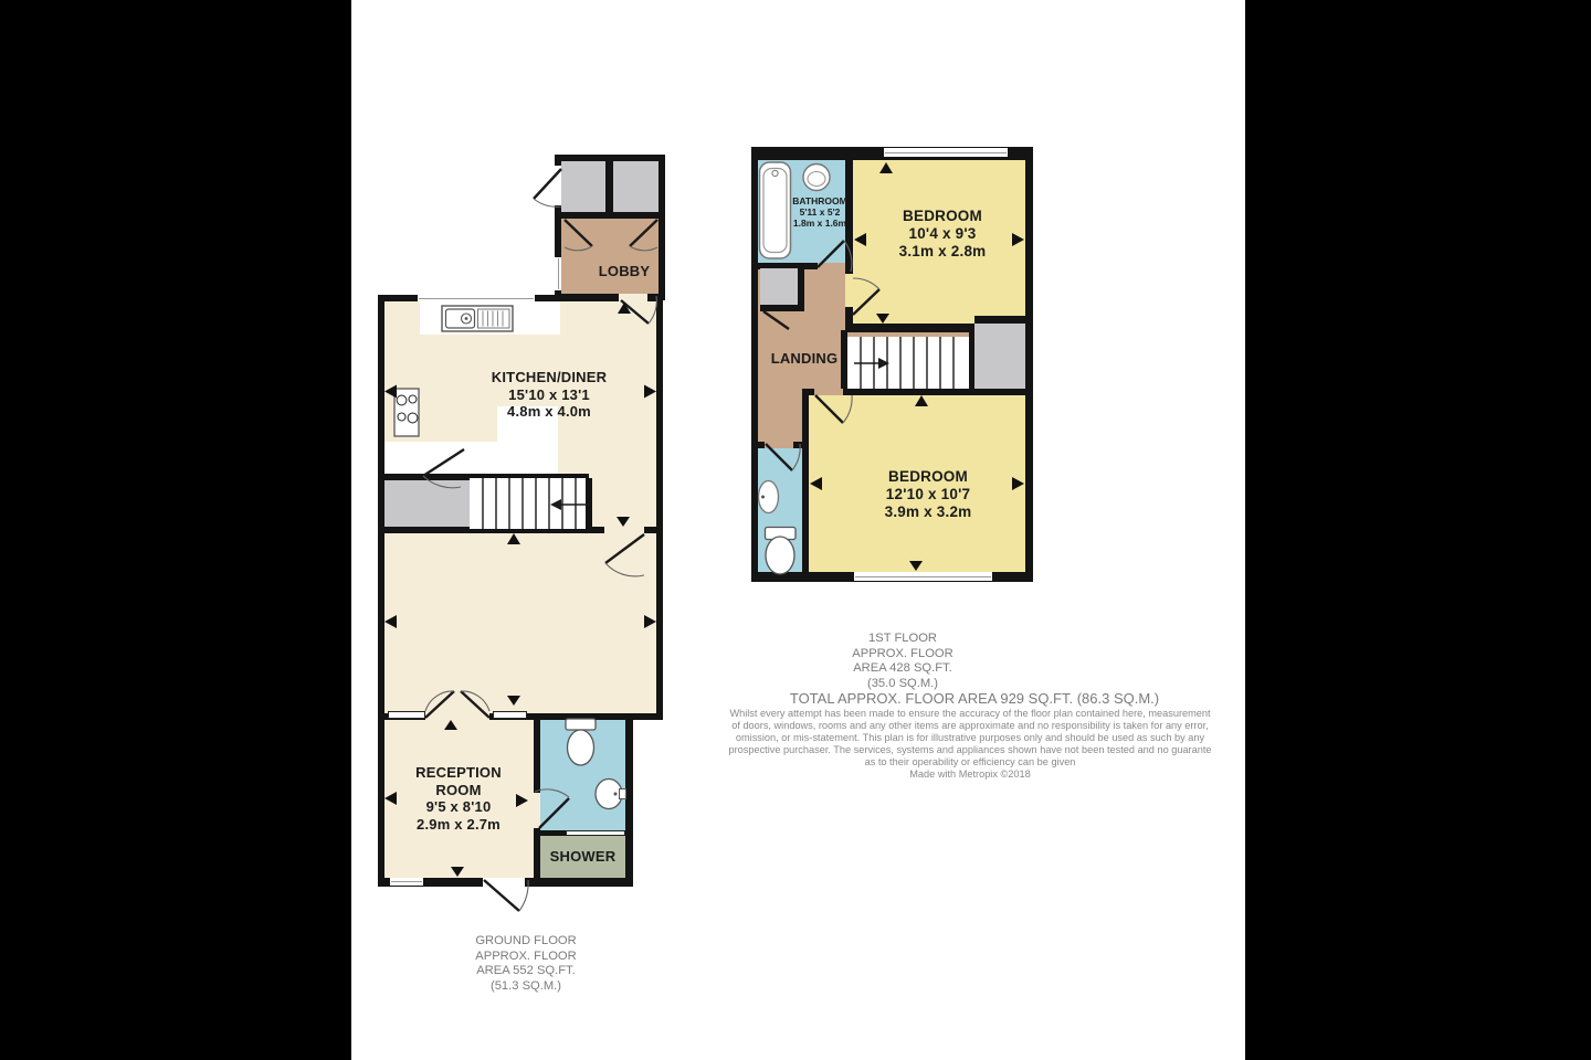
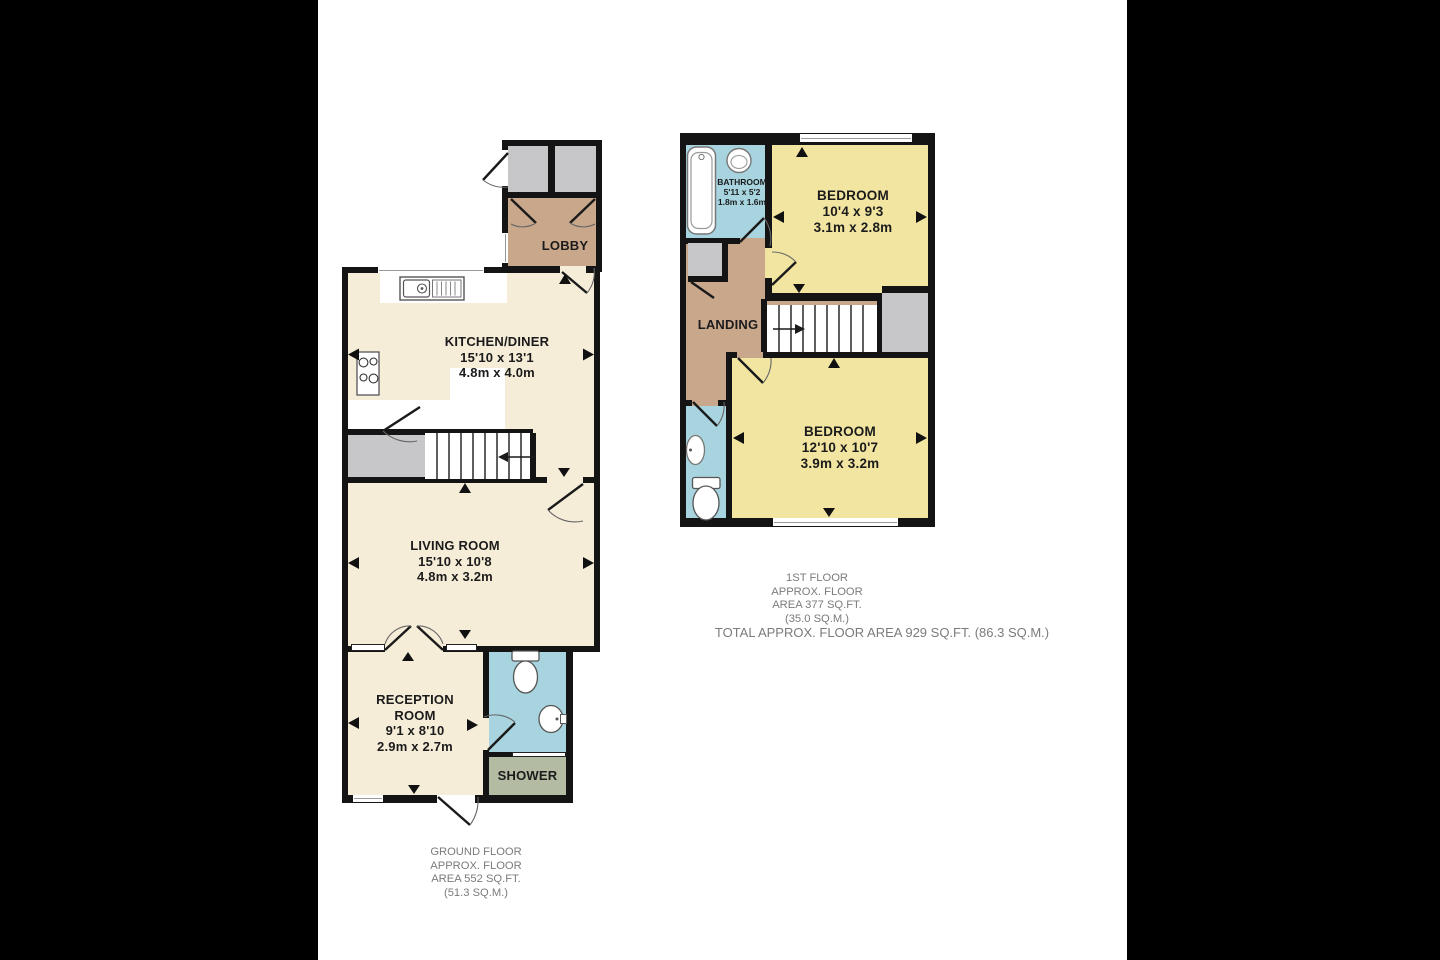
  SHOWER
  LOBBY
  KITCHEN/DINER
  15'10 x 13'1
  4.8m x 4.0m
+ LIVING ROOM
+ 15'10 x 10'8
+ 4.8m x 3.2m
  RECEPTION ROOM
- 9'5 x 8'10
+ 9'1 x 8'10
  2.9m x 2.7m
  GROUND FLOOR
  APPROX. FLOOR
  AREA 552 SQ.FT.
  (51.3 SQ.M.)
  BATHROOM
  5'11 x 5'2
  1.8m x 1.6m
  BEDROOM
  10'4 x 9'3
  3.1m x 2.8m
  LANDING
  BEDROOM
  12'10 x 10'7
  3.9m x 3.2m
  1ST FLOOR
  APPROX. FLOOR
- AREA 428 SQ.FT.
+ AREA 377 SQ.FT.
  (35.0 SQ.M.)
  TOTAL APPROX. FLOOR AREA 929 SQ.FT. (86.3 SQ.M.)
- Whilst every attempt has been made to ensure the accuracy of the floor plan contained here, measurement
- of doors, windows, rooms and any other items are approximate and no responsibility is taken for any error,
- omission, or mis-statement. This plan is for illustrative purposes only and should be used as such by any
- prospective purchaser. The services, systems and appliances shown have not been tested and no guarante
- as to their operability or efficiency can be given
- Made with Metropix ©2018
